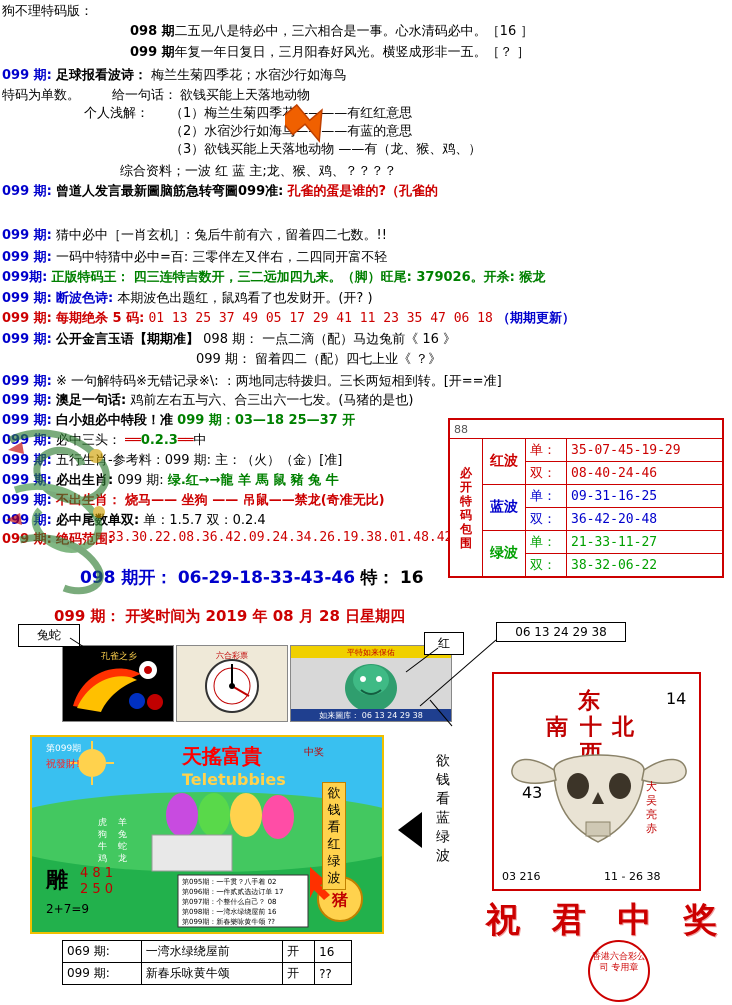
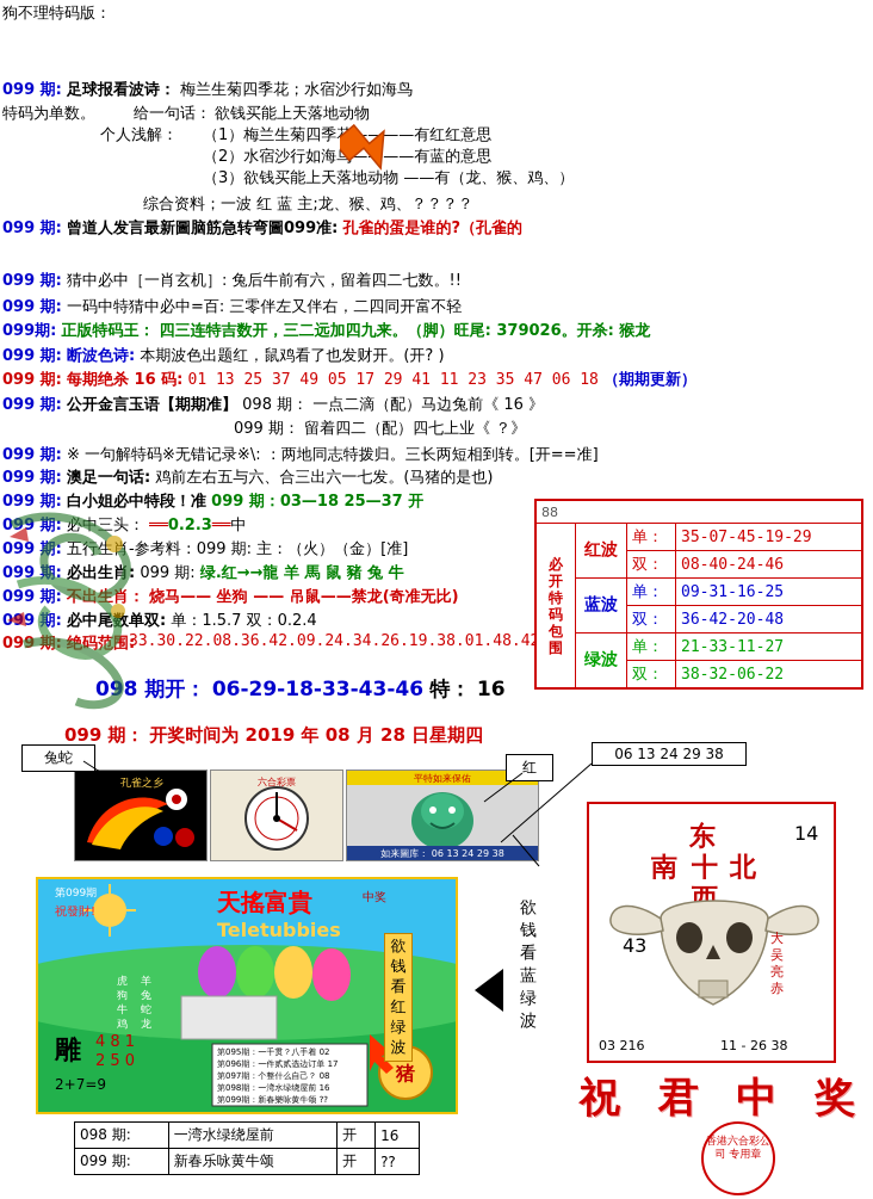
  狗不理特码版：
- 098 期二五见八是特必中，三六相合是一事。心水清码必中。［16 ］
- 099 期年复一年日复日，三月阳春好风光。横竖成形非一五。［？ ］
  099 期: 足球报看波诗： 梅兰生菊四季花；水宿沙行如海鸟
  特码为单数。
  给一句话：
  欲钱买能上天落地动物
  个人浅解：
  （1）梅兰生菊四季———有红红意思
  （2）水宿沙行如海鸟———有蓝的意思
  （3）欲钱买能上天落地动物 ——有（龙、猴、鸡、）
  综合资料；一波 红 蓝 主;龙、猴、鸡、？？？？
  099 期: 曾道人发言最新圖脑筋急转弯圖099准: 孔雀的蛋是谁的?（孔雀的
  099 期: 猜中必中［一肖玄机］: 兔后牛前有六，留着四二七数。!!
  099 期: 一码中特猜中必中=百: 三零伴左又伴右，二四同开富不轻
  099期: 正版特码王： 四三连特吉数开，三二远加四九来。（脚）旺尾: 379026。开杀: 猴龙
  099 期: 断波色诗: 本期波色出题红，鼠鸡看了也发财开。(开? )
- 099 期: 每期绝杀 5 码: 01 13 25 37 49 05 17 29 41 11 23 35 47 06 18 （期期更新）
+ 099 期: 每期绝杀 16 码: 01 13 25 37 49 05 17 29 41 11 23 35 47 06 18 （期期更新）
  099 期: 公开金言玉语【期期准】 098 期： 一点二滴（配）马边兔前《 16 》
  099 期： 留着四二（配）四七上业《 ？》
  099 期: ※ 一句解特码※无错记录※\: ：两地同志特拨归。三长两短相到转。[开==准]
  099 期: 澳足一句话: 鸡前左右五与六、合三出六一七发。(马猪的是也)
  099 期: 白小姐必中特段！准 099 期：03—18 25—37 开
  099 期: 必中三头： ══0.2.3══中
  099 期: 五行生肖-参考料：099 期: 主：（火）（金）[准]
  099 期: 必出生肖: 099 期: 绿.红→→龍 羊 馬 鼠 豬 兔 牛
  099 期: 不出生肖： 烧马—— 坐狗 —— 吊鼠——禁龙(奇准无比)
  099 期: 必中尾数单双: 单：1.5.7 双：0.2.4
  099 期: 绝码范围:
  098 期开： 06-29-18-33-43-46 特： 16
  099 期： 开奖时间为 2019 年 08 月 28 日星期四
  88
  必开特码包围	红波	单：	35-07-45-19-29
  双：	08-40-24-46
  蓝波	单：	09-31-16-25
  双：	36-42-20-48
  绿波	单：	21-33-11-27
  双：	38-32-06-22
  孔雀之乡
  六合彩票
  平特如来保佑
  如来圖库： 06 13 24 29 38
  兔蛇
  红
  06 13 24 29 38
  第099期
  祝發財!
  天搖富貴
  Teletubbies
  虎
  狗
  牛
  鸡
  羊
  兔
  蛇
  龙
  雕
  4 8 1
  2 5 0
  2+7=9
  第095期：一千贯？八手着 02
  第096期：一件贰贰选边订单 17
  第097期：个整什么自己？ 08
  第098期：一湾水绿绕屋前 16
  第099期：新春樂咏黄牛颂 ??
  猪
  中奖
  欲钱看红绿波
  欲钱看蓝绿波
  东
  南
  十
  北
  西
  14
  43
  大
  吴
  亮
  赤
  03 216
  11 - 26 38
  祝 君 中 奖
  香港六合彩公司 专用章
- 069 期:	一湾水绿绕屋前	开	16
+ 098 期:	一湾水绿绕屋前	开	16
  099 期:	新春乐咏黄牛颂	开	??
